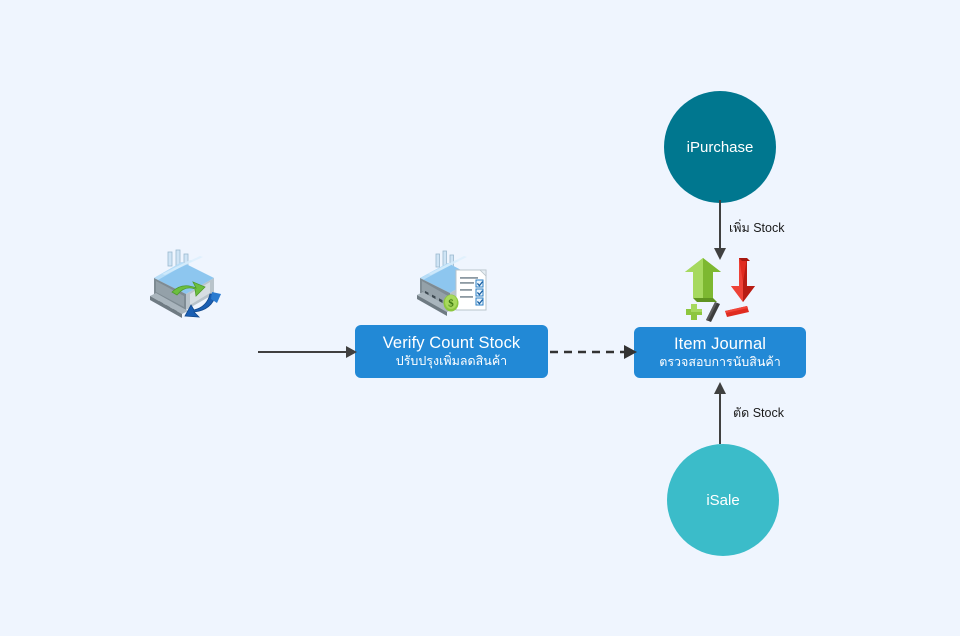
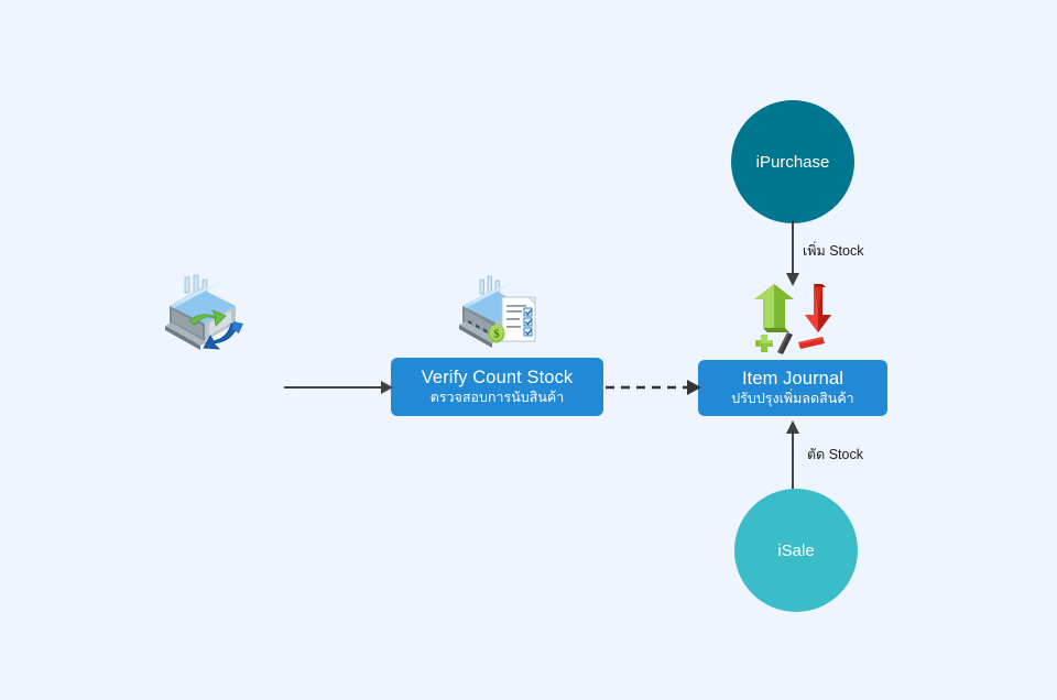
  $
  Verify Count Stock
- ปรับปรุงเพิ่มลดสินค้า
+ ตรวจสอบการนับสินค้า
  Item Journal
- ตรวจสอบการนับสินค้า
+ ปรับปรุงเพิ่มลดสินค้า
  iPurchase
  iSale
  เพิ่ม Stock
  ตัด Stock
